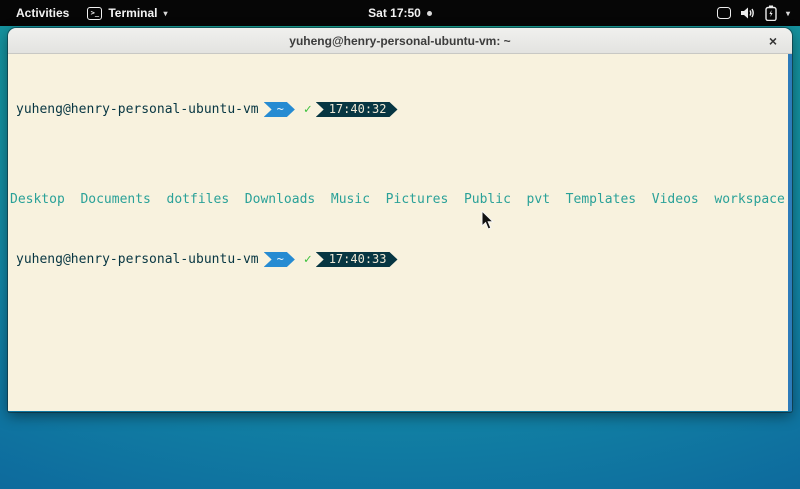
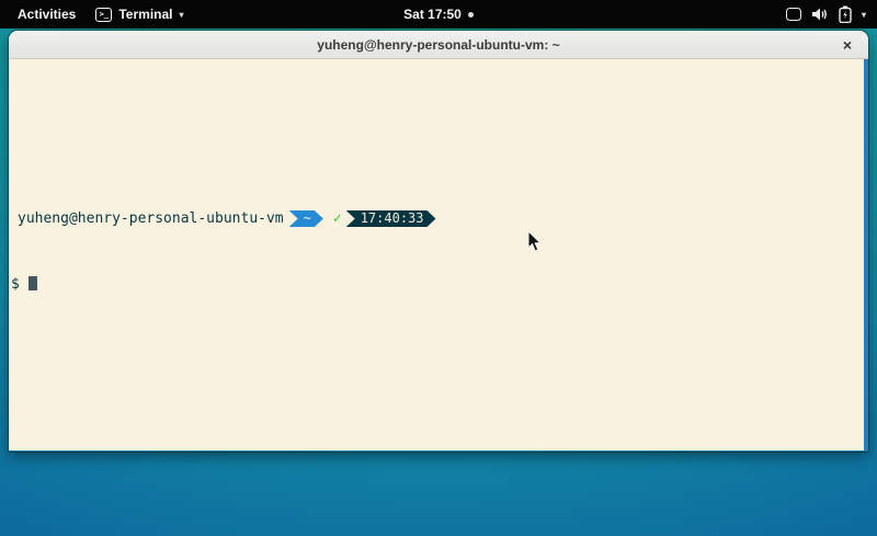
  Activities
  >_
  Terminal
  ▾
  Sat 17:50
  ▾
  yuheng@henry-personal-ubuntu-vm: ~
  ×
- yuheng@henry-personal-ubuntu-vm ~ ✓ 17:40:32
- Desktop Documents dotfiles Downloads Music Pictures Public pvt Templates Videos workspace
  yuheng@henry-personal-ubuntu-vm ~ ✓ 17:40:33
+ $
